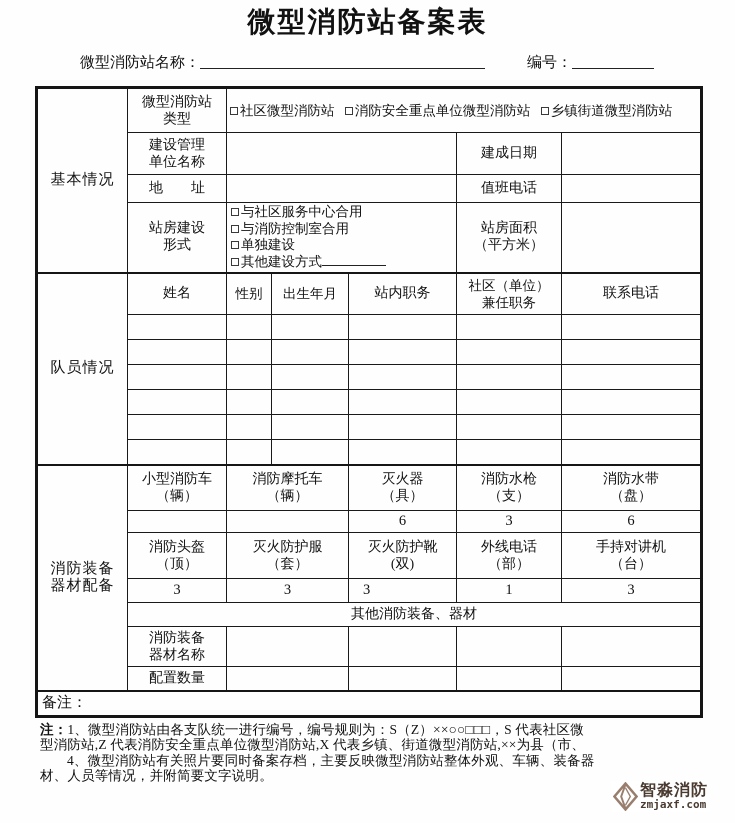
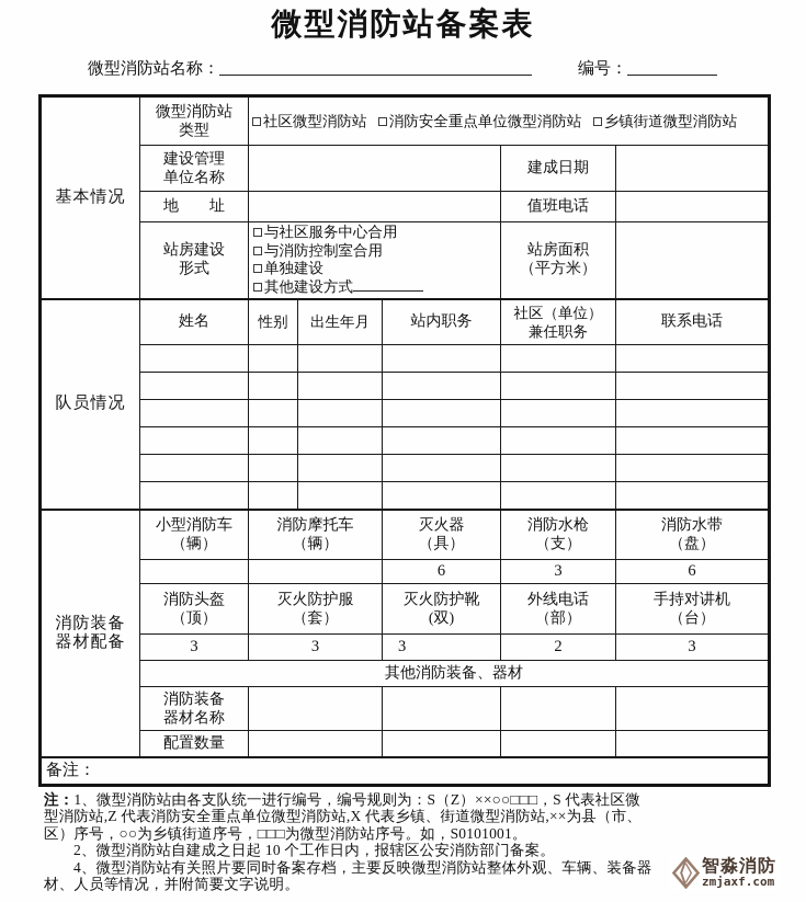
  微型消防站备案表
  微型消防站名称： 编号：
  基本情况	微型消防站 类型	社区微型消防站 消防安全重点单位微型消防站 乡镇街道微型消防站
  建设管理 单位名称		建成日期
  地 址		值班电话
  站房建设 形式	与社区服务中心合用 与消防控制室合用 单独建设 其他建设方式	站房面积 （平方米）
  队员情况	姓名	性别	出生年月	站内职务	社区（单位） 兼任职务	联系电话
  消防装备 器材配备	小型消防车 （辆）	消防摩托车 （辆）	灭火器 （具）	消防水枪 （支）	消防水带 （盘）
  		6	3	6
  消防头盔 （顶）	灭火防护服 （套）	灭火防护靴 (双)	外线电话 （部）	手持对讲机 （台）
- 3	3	3	1	3
+ 3	3	3	2	3
  其他消防装备、器材
  消防装备 器材名称
  配置数量
  备注：
  注：1、微型消防站由各支队统一进行编号，编号规则为：S（Z）××○○□□□，S 代表社区微
  型消防站,Z 代表消防安全重点单位微型消防站,X 代表乡镇、街道微型消防站,××为县（市、
+ 区）序号，○○为乡镇街道序号，□□□为微型消防站序号。如，S0101001。
+ 2、微型消防站自建成之日起 10 个工作日内，报辖区公安消防部门备案。
  4、微型消防站有关照片要同时备案存档，主要反映微型消防站整体外观、车辆、装备器
  材、人员等情况，并附简要文字说明。
  智淼消防
  zmjaxf.com
